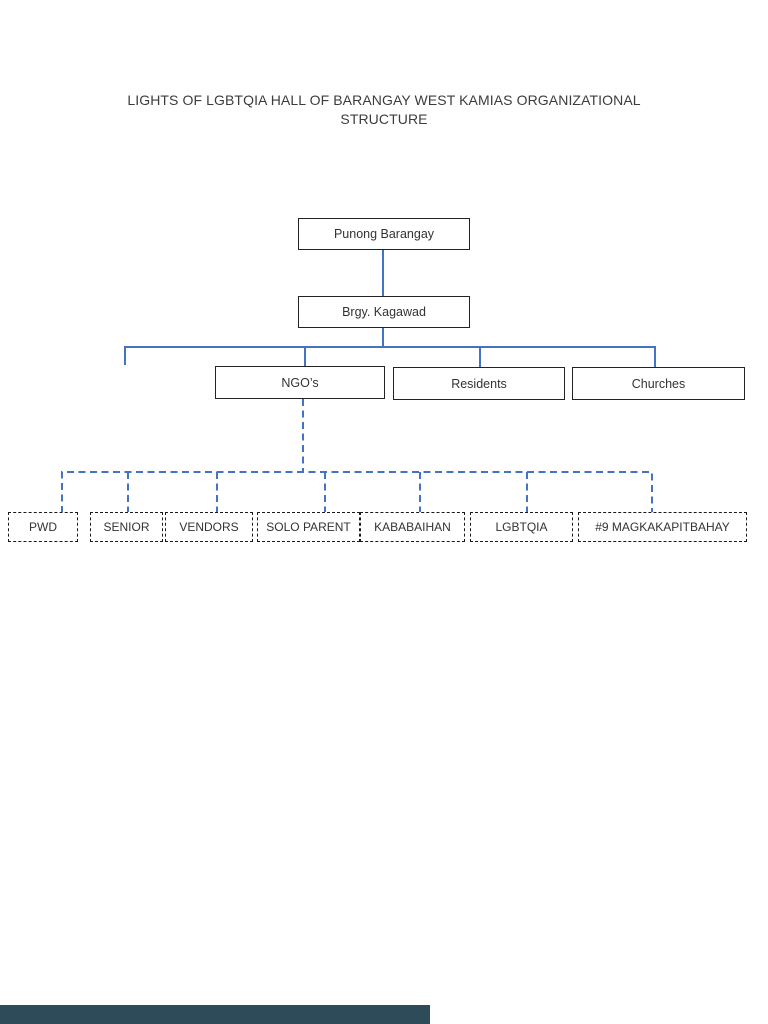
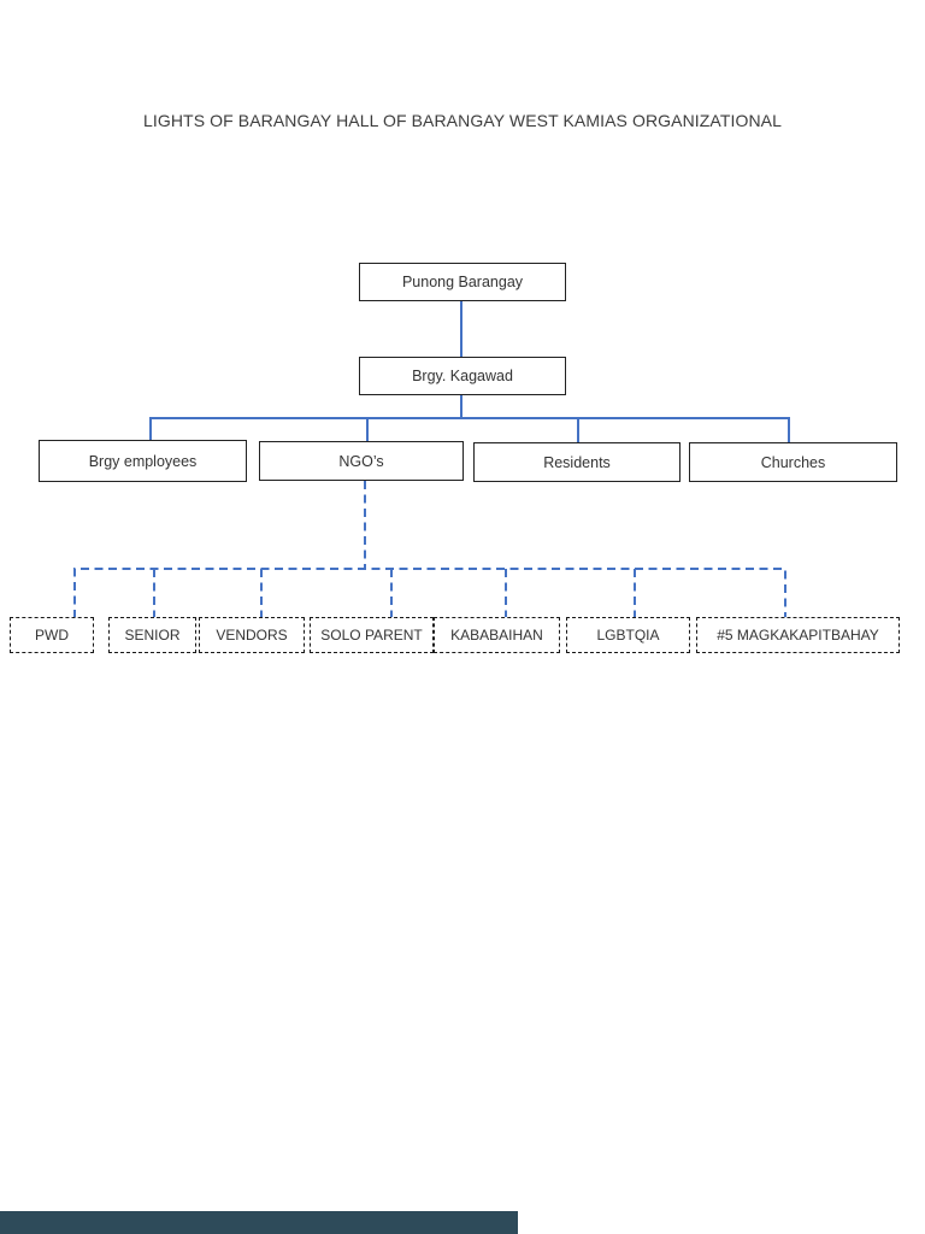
- LIGHTS OF LGBTQIA HALL OF BARANGAY WEST KAMIAS ORGANIZATIONAL
+ LIGHTS OF BARANGAY HALL OF BARANGAY WEST KAMIAS ORGANIZATIONAL
- STRUCTURE
  Punong Barangay
  Brgy. Kagawad
+ Brgy employees
  NGO’s
  Residents
  Churches
  PWD
  SENIOR
  VENDORS
  SOLO PARENT
  KABABAIHAN
  LGBTQIA
- #9 MAGKAKAPITBAHAY
+ #5 MAGKAKAPITBAHAY
